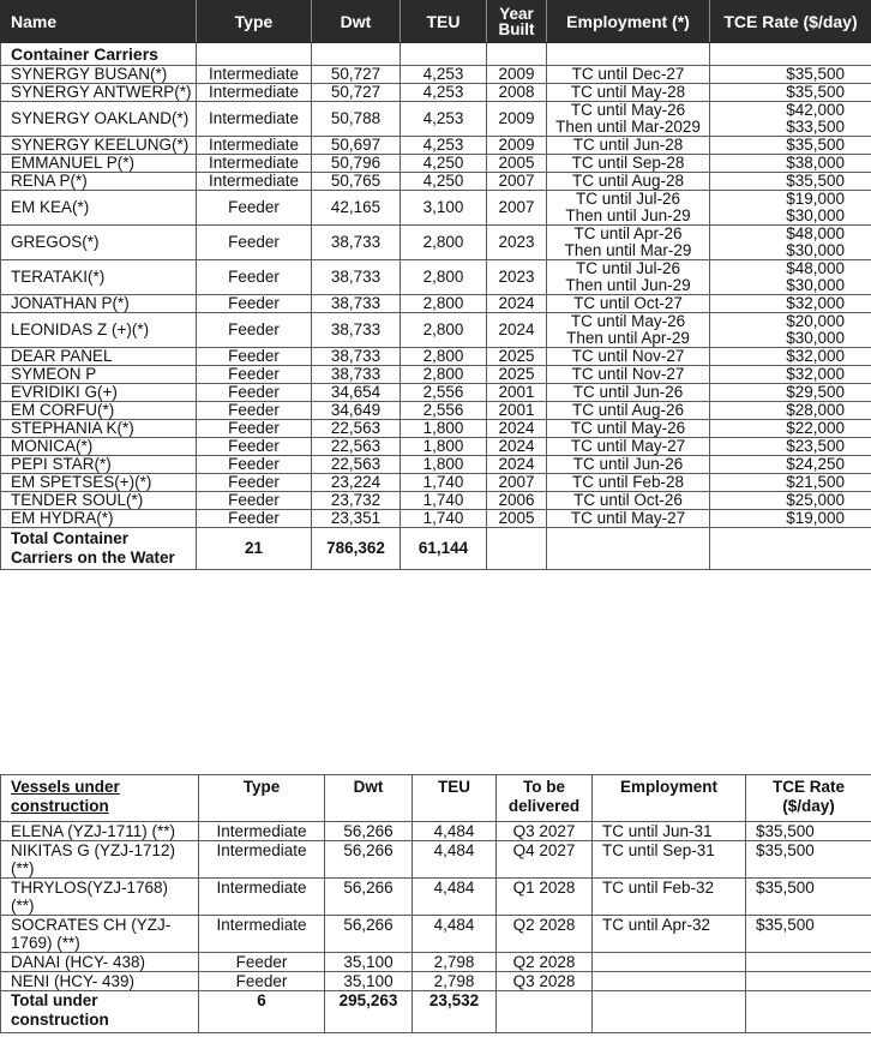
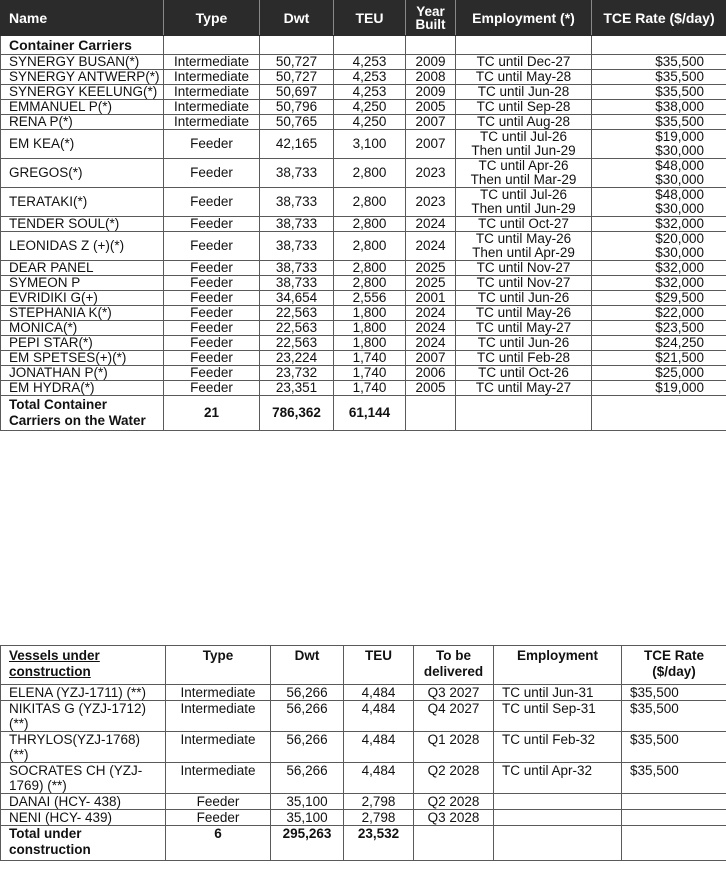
  Name	Type	Dwt	TEU	Year Built	Employment (*)	TCE Rate ($/day)
  Container Carriers
  SYNERGY BUSAN(*)	Intermediate	50,727	4,253	2009	TC until Dec-27	$35,500
  SYNERGY ANTWERP(*)	Intermediate	50,727	4,253	2008	TC until May-28	$35,500
- SYNERGY OAKLAND(*)	Intermediate	50,788	4,253	2009	TC until May-26Then until Mar-2029	$42,000$33,500
  SYNERGY KEELUNG(*)	Intermediate	50,697	4,253	2009	TC until Jun-28	$35,500
  EMMANUEL P(*)	Intermediate	50,796	4,250	2005	TC until Sep-28	$38,000
  RENA P(*)	Intermediate	50,765	4,250	2007	TC until Aug-28	$35,500
  EM KEA(*)	Feeder	42,165	3,100	2007	TC until Jul-26Then until Jun-29	$19,000$30,000
  GREGOS(*)	Feeder	38,733	2,800	2023	TC until Apr-26Then until Mar-29	$48,000$30,000
  TERATAKI(*)	Feeder	38,733	2,800	2023	TC until Jul-26Then until Jun-29	$48,000$30,000
- JONATHAN P(*)	Feeder	38,733	2,800	2024	TC until Oct-27	$32,000
+ TENDER SOUL(*)	Feeder	38,733	2,800	2024	TC until Oct-27	$32,000
  LEONIDAS Z (+)(*)	Feeder	38,733	2,800	2024	TC until May-26Then until Apr-29	$20,000$30,000
  DEAR PANEL	Feeder	38,733	2,800	2025	TC until Nov-27	$32,000
  SYMEON P	Feeder	38,733	2,800	2025	TC until Nov-27	$32,000
  EVRIDIKI G(+)	Feeder	34,654	2,556	2001	TC until Jun-26	$29,500
- EM CORFU(*)	Feeder	34,649	2,556	2001	TC until Aug-26	$28,000
  STEPHANIA K(*)	Feeder	22,563	1,800	2024	TC until May-26	$22,000
  MONICA(*)	Feeder	22,563	1,800	2024	TC until May-27	$23,500
  PEPI STAR(*)	Feeder	22,563	1,800	2024	TC until Jun-26	$24,250
  EM SPETSES(+)(*)	Feeder	23,224	1,740	2007	TC until Feb-28	$21,500
- TENDER SOUL(*)	Feeder	23,732	1,740	2006	TC until Oct-26	$25,000
+ JONATHAN P(*)	Feeder	23,732	1,740	2006	TC until Oct-26	$25,000
  EM HYDRA(*)	Feeder	23,351	1,740	2005	TC until May-27	$19,000
  Total Container Carriers on the Water	21	786,362	61,144
  Vessels under construction	Type	Dwt	TEU	To be delivered	Employment	TCE Rate ($/day)
  ELENA (YZJ-1711) (**)	Intermediate	56,266	4,484	Q3 2027	TC until Jun-31	$35,500
  NIKITAS G (YZJ-1712) (**)	Intermediate	56,266	4,484	Q4 2027	TC until Sep-31	$35,500
  THRYLOS(YZJ-1768) (**)	Intermediate	56,266	4,484	Q1 2028	TC until Feb-32	$35,500
  SOCRATES CH (YZJ-1769) (**)	Intermediate	56,266	4,484	Q2 2028	TC until Apr-32	$35,500
  DANAI (HCY- 438)	Feeder	35,100	2,798	Q2 2028
  NENI (HCY- 439)	Feeder	35,100	2,798	Q3 2028
  Total under construction	6	295,263	23,532
